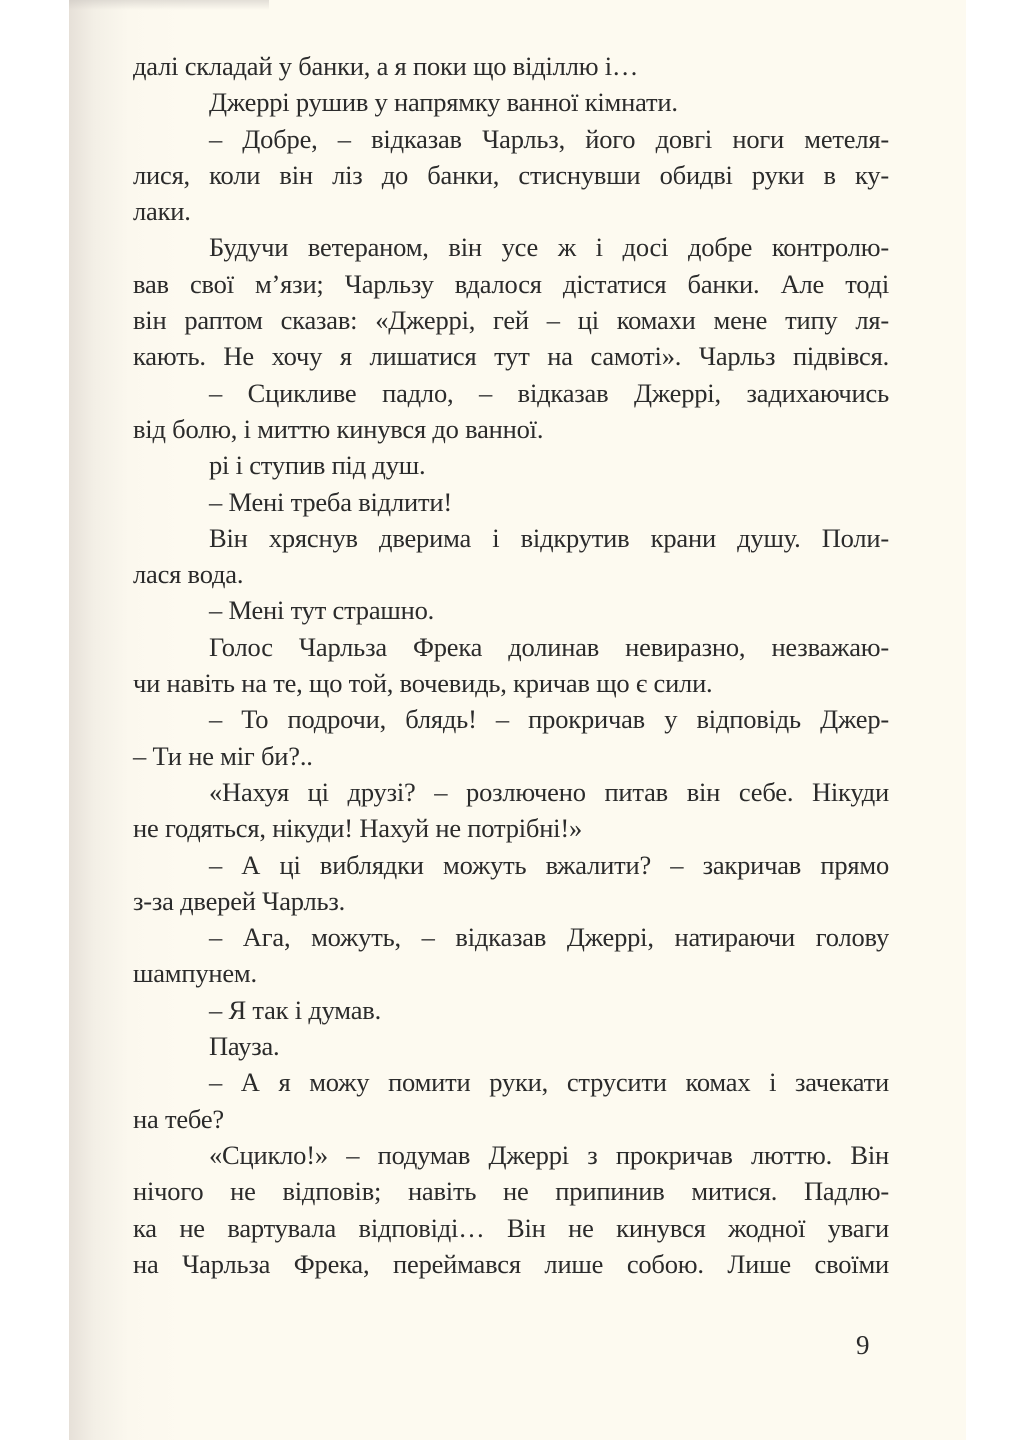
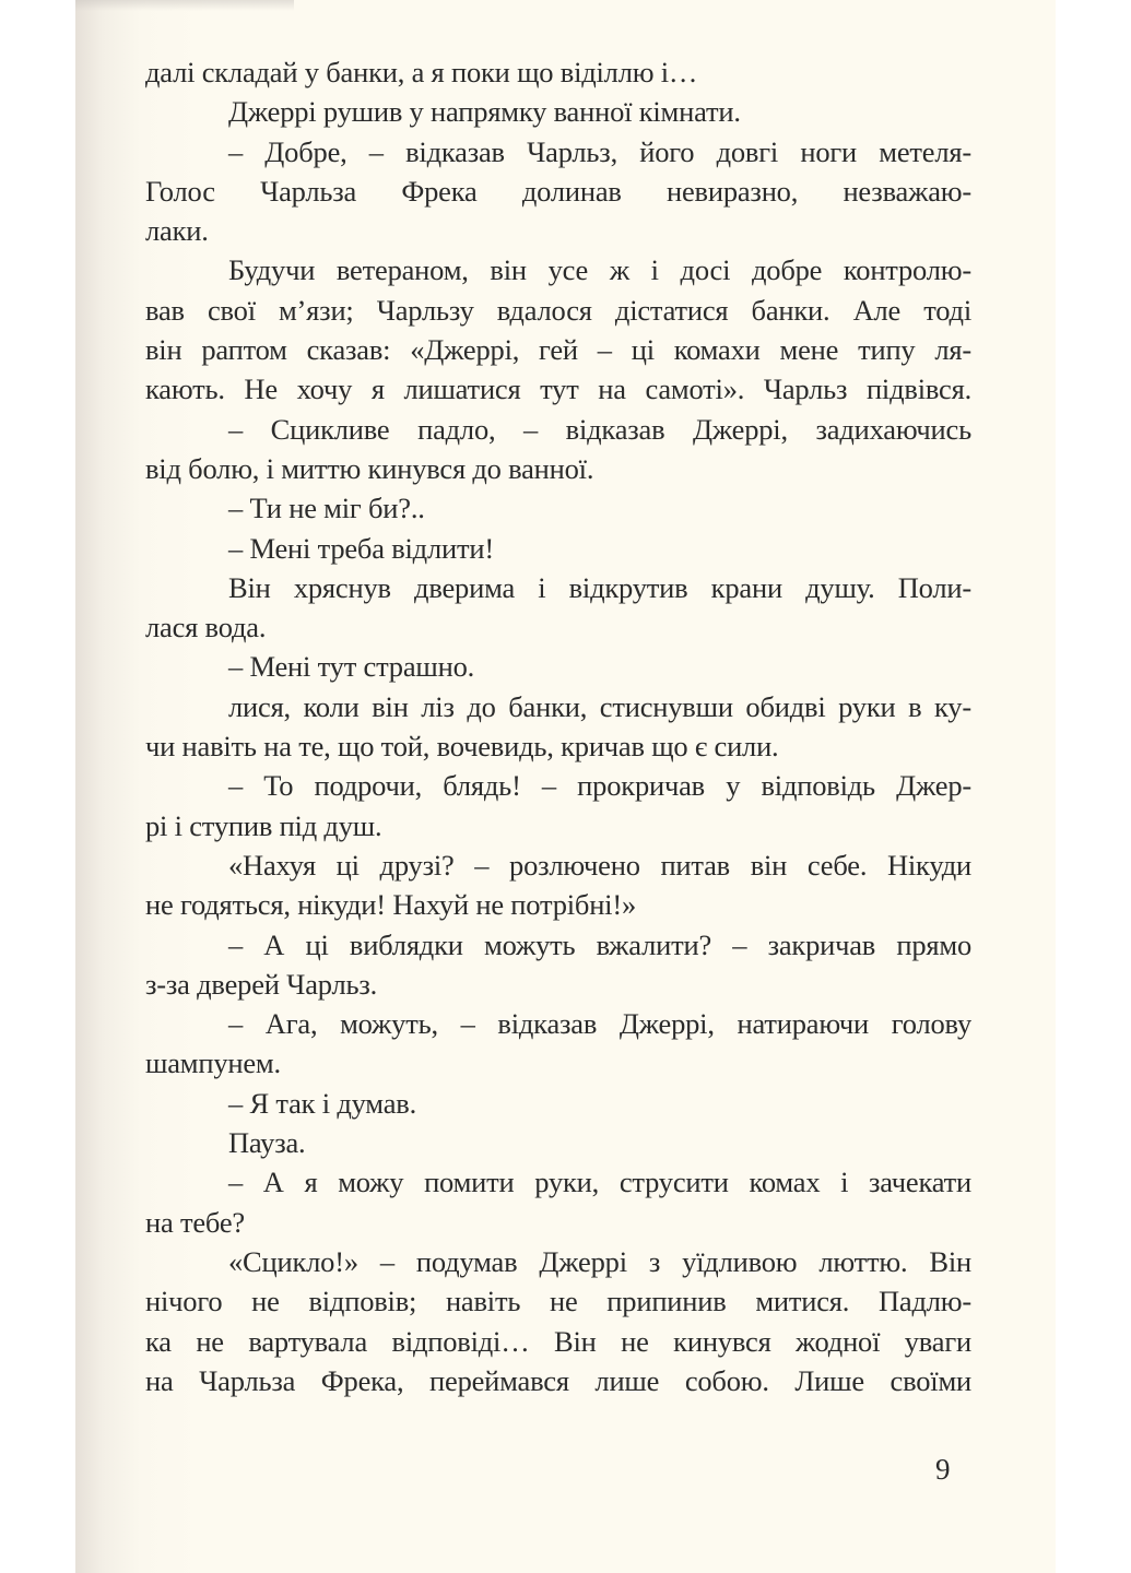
  далі складай у банки, а я поки що віділлю і…
  Джеррі рушив у напрямку ванної кімнати.
  – Добре, – відказав Чарльз, його довгі ноги метеля-
- лися, коли він ліз до банки, стиснувши обидві руки в ку-
+ Голос Чарльза Фрека долинав невиразно, незважаю-
  лаки.
  Будучи ветераном, він усе ж і досі добре контролю-
  вав свої м’язи; Чарльзу вдалося дістатися банки. Але тоді
  він раптом сказав: «Джеррі, гей – ці комахи мене типу ля-
  кають. Не хочу я лишатися тут на самоті». Чарльз підвівся.
  – Сцикливе падло, – відказав Джеррі, задихаючись
  від болю, і миттю кинувся до ванної.
- рі і ступив під душ.
+ – Ти не міг би?..
  – Мені треба відлити!
  Він хряснув дверима і відкрутив крани душу. Поли-
  лася вода.
  – Мені тут страшно.
- Голос Чарльза Фрека долинав невиразно, незважаю-
+ лися, коли він ліз до банки, стиснувши обидві руки в ку-
  чи навіть на те, що той, вочевидь, кричав що є сили.
  – То подрочи, блядь! – прокричав у відповідь Джер-
- – Ти не міг би?..
+ рі і ступив під душ.
  «Нахуя ці друзі? – розлючено питав він себе. Нікуди
  не годяться, нікуди! Нахуй не потрібні!»
  – А ці виблядки можуть вжалити? – закричав прямо
  з-за дверей Чарльз.
  – Ага, можуть, – відказав Джеррі, натираючи голову
  шампунем.
  – Я так і думав.
  Пауза.
  – А я можу помити руки, струсити комах і зачекати
  на тебе?
- «Сцикло!» – подумав Джеррі з прокричав люттю. Він
+ «Сцикло!» – подумав Джеррі з уїдливою люттю. Він
  нічого не відповів; навіть не припинив митися. Падлю-
  ка не вартувала відповіді… Він не кинувся жодної уваги
  на Чарльза Фрека, переймався лише собою. Лише своїми
  9
